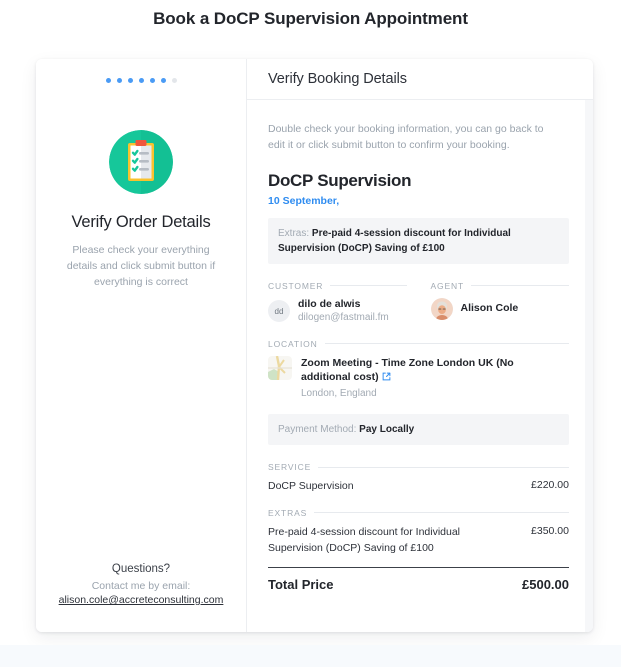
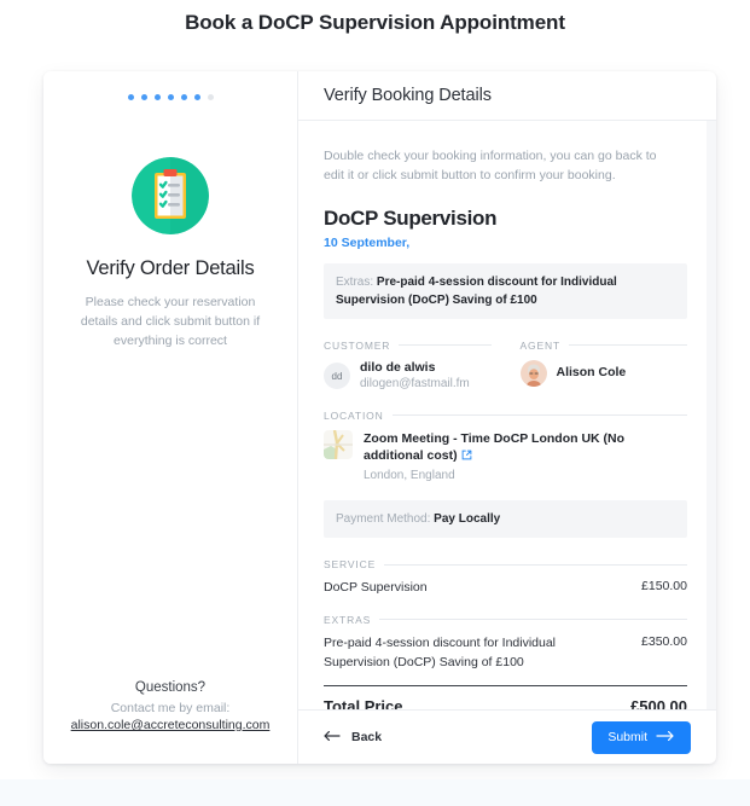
  Book a DoCP Supervision Appointment
  Verify Order Details
- Please check your everything details and click submit button if everything is correct
+ Please check your reservation details and click submit button if everything is correct
  Questions?
  Contact me by email:
  alison.cole@accreteconsulting.com
  Verify Booking Details
  Double check your booking information, you can go back to edit it or click submit button to confirm your booking.
  DoCP Supervision
  10 September,
  Extras: Pre-paid 4-session discount for Individual Supervision (DoCP) Saving of £100
  CUSTOMER
  dd
  dilo de alwis
  dilogen@fastmail.fm
  AGENT
  Alison Cole
  LOCATION
- Zoom Meeting - Time Zone London UK (No additional cost)
+ Zoom Meeting - Time DoCP London UK (No additional cost)
  London, England
  Payment Method: Pay Locally
  SERVICE
  DoCP Supervision
- £220.00
+ £150.00
  EXTRAS
  Pre-paid 4-session discount for Individual Supervision (DoCP) Saving of £100
  £350.00
  Total Price
  £500.00
+ Back
+ Submit
